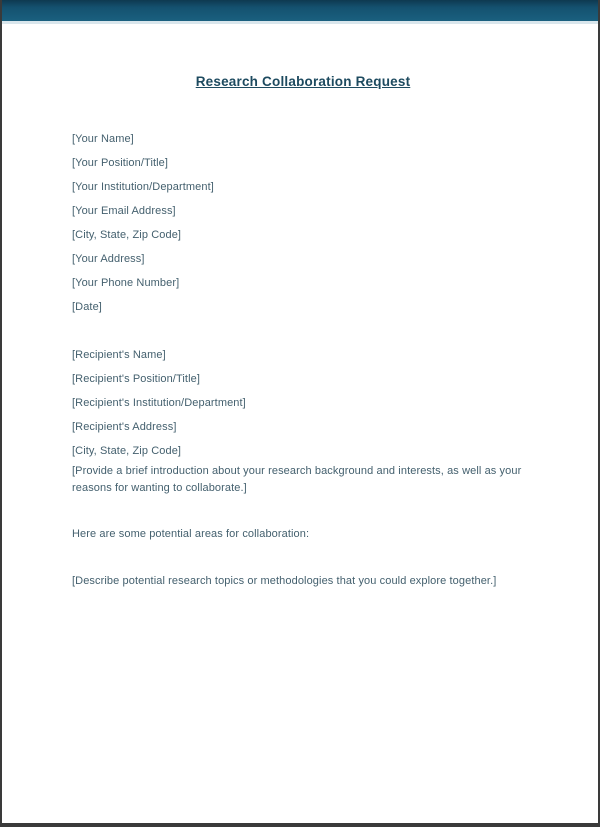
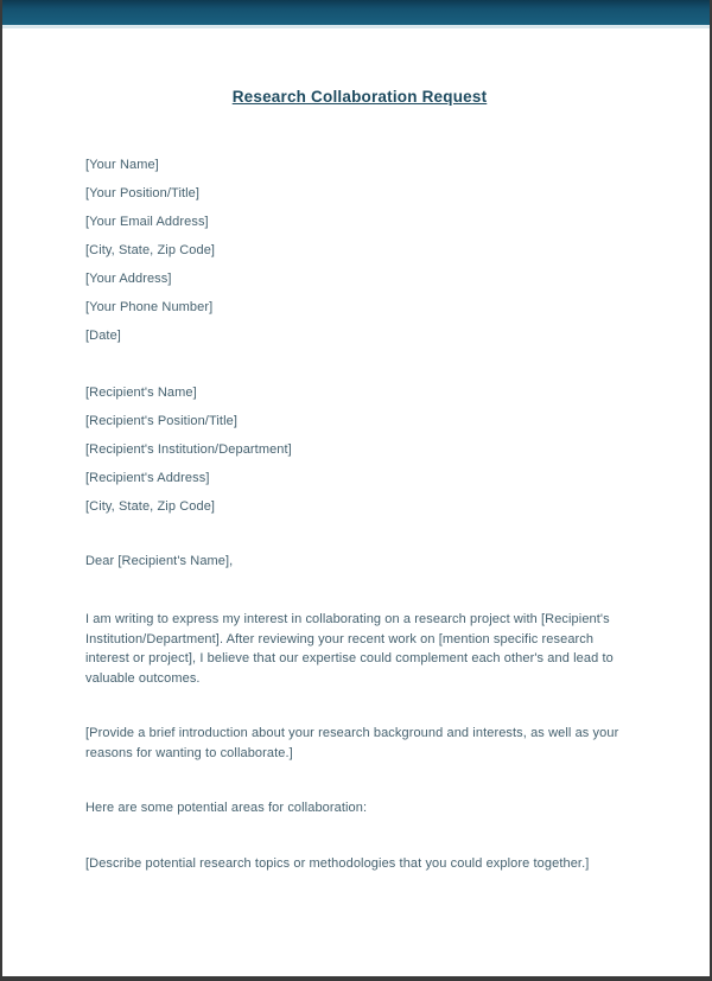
  Research Collaboration Request
  [Your Name]
  [Your Position/Title]
- [Your Institution/Department]
  [Your Email Address]
  [City, State, Zip Code]
  [Your Address]
  [Your Phone Number]
  [Date]
  [Recipient's Name]
  [Recipient's Position/Title]
  [Recipient's Institution/Department]
  [Recipient's Address]
  [City, State, Zip Code]
+ Dear [Recipient's Name],
+ I am writing to express my interest in collaborating on a research project with [Recipient's Institution/Department]. After reviewing your recent work on [mention specific research interest or project], I believe that our expertise could complement each other's and lead to valuable outcomes.
  [Provide a brief introduction about your research background and interests, as well as your reasons for wanting to collaborate.]
  Here are some potential areas for collaboration:
  [Describe potential research topics or methodologies that you could explore together.]
